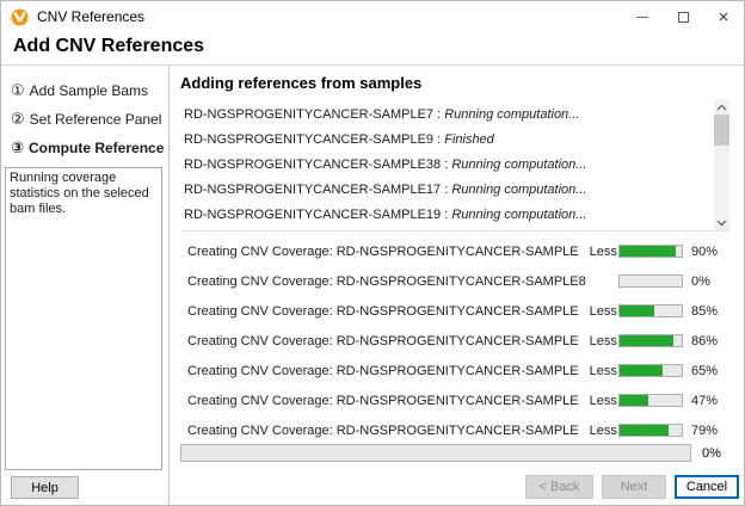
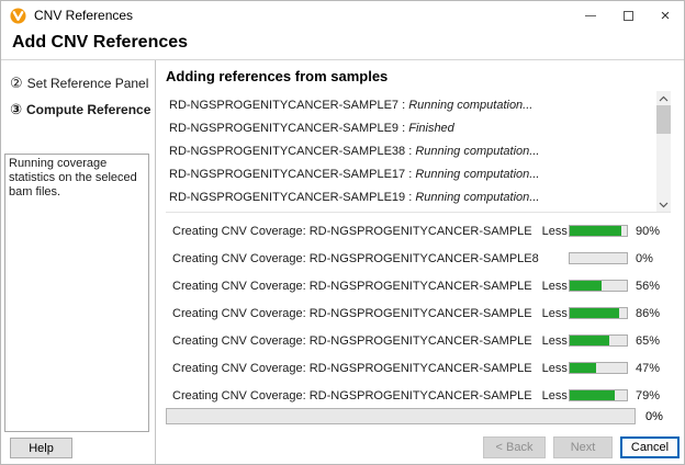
  CNV References
  ×
  Add CNV References
- ① Add Sample Bams
  ② Set Reference Panel
  ③ Compute Reference
  Running coverage statistics on the seleced bam files.
  Help
  Adding references from samples
  RD-NGSPROGENITYCANCER-SAMPLE7 : Running computation...
  RD-NGSPROGENITYCANCER-SAMPLE9 : Finished
  RD-NGSPROGENITYCANCER-SAMPLE38 : Running computation...
  RD-NGSPROGENITYCANCER-SAMPLE17 : Running computation...
  RD-NGSPROGENITYCANCER-SAMPLE19 : Running computation...
  Creating CNV Coverage: RD-NGSPROGENITYCANCER-SAMPLE Less
  90%
  Creating CNV Coverage: RD-NGSPROGENITYCANCER-SAMPLE8
  0%
  Creating CNV Coverage: RD-NGSPROGENITYCANCER-SAMPLE Less
- 85%
+ 56%
  Creating CNV Coverage: RD-NGSPROGENITYCANCER-SAMPLE Less
  86%
  Creating CNV Coverage: RD-NGSPROGENITYCANCER-SAMPLE Less
  65%
  Creating CNV Coverage: RD-NGSPROGENITYCANCER-SAMPLE Less
  47%
  Creating CNV Coverage: RD-NGSPROGENITYCANCER-SAMPLE Less
  79%
  0%
  < Back
  Next
  Cancel
